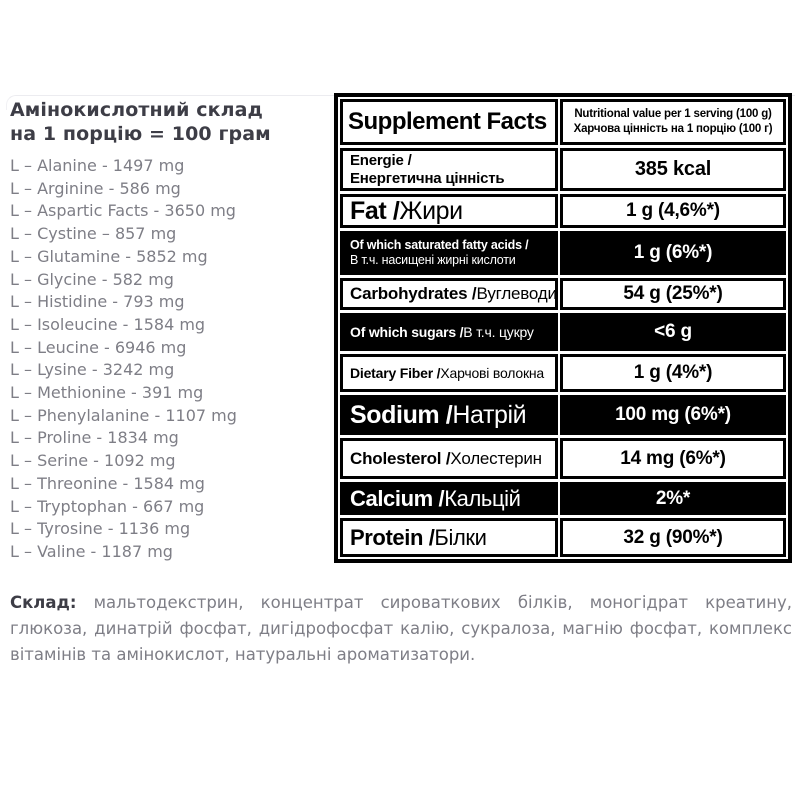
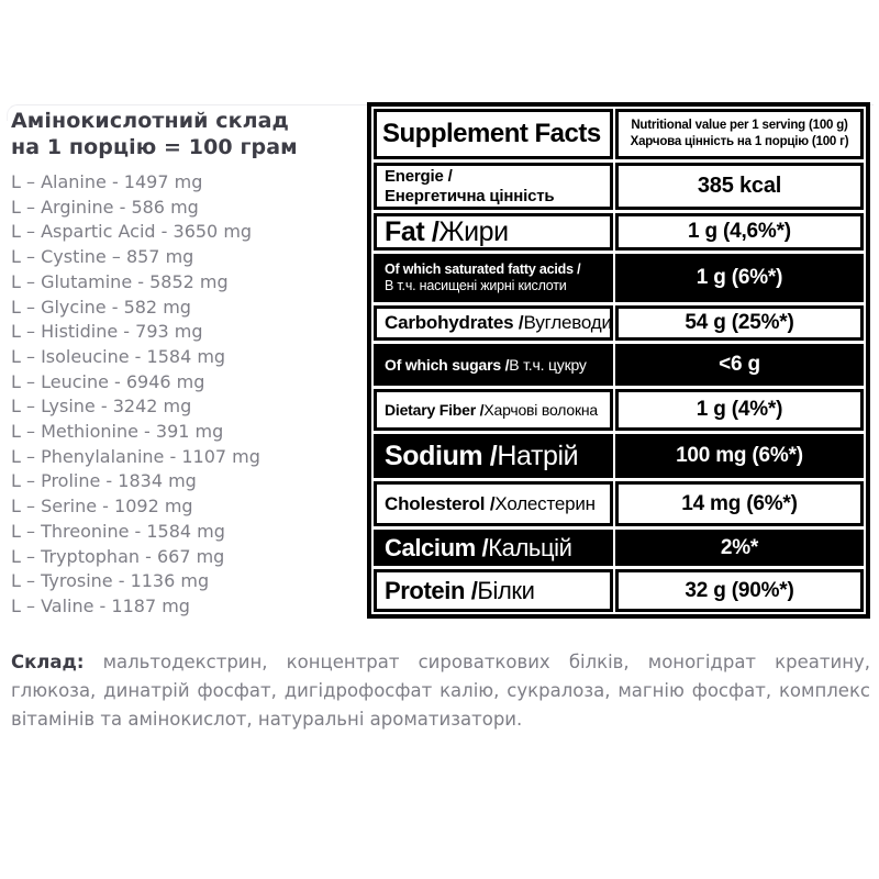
  Амінокислотний склад
  на 1 порцію = 100 грам
  L – Alanine - 1497 mg
  L – Arginine - 586 mg
- L – Aspartic Facts - 3650 mg
+ L – Aspartic Acid - 3650 mg
  L – Cystine – 857 mg
  L – Glutamine - 5852 mg
  L – Glycine - 582 mg
  L – Histidine - 793 mg
  L – Isoleucine - 1584 mg
  L – Leucine - 6946 mg
  L – Lysine - 3242 mg
  L – Methionine - 391 mg
  L – Phenylalanine - 1107 mg
  L – Proline - 1834 mg
  L – Serine - 1092 mg
  L – Threonine - 1584 mg
  L – Tryptophan - 667 mg
  L – Tyrosine - 1136 mg
  L – Valine - 1187 mg
  Supplement Facts
  Nutritional value per 1 serving (100 g)
  Харчова цінність на 1 порцію (100 г)
  Energie /
  Енергетична цінність
  385 kcal
  Fat /
  Жири
  1 g (4,6%*)
  Of which saturated fatty acids /
  В т.ч. насищені жирні кислоти
  1 g (6%*)
  Carbohydrates /
  Вуглеводи
  54 g (25%*)
  Of which sugars /
  В т.ч. цукру
  <6 g
  Dietary Fiber /
  Харчові волокна
  1 g (4%*)
  Sodium /
  Натрій
  100 mg (6%*)
  Cholesterol /
  Холестерин
  14 mg (6%*)
  Calcium /
  Кальцій
  2%*
  Protein /
  Білки
  32 g (90%*)
  Склад: мальтодекстрин, концентрат сироваткових білків, моногідрат креатину, глюкоза, динатрій фосфат, дигідрофосфат калію, сукралоза, магнію фосфат, комплекс вітамінів та амінокислот, натуральні ароматизатори.
